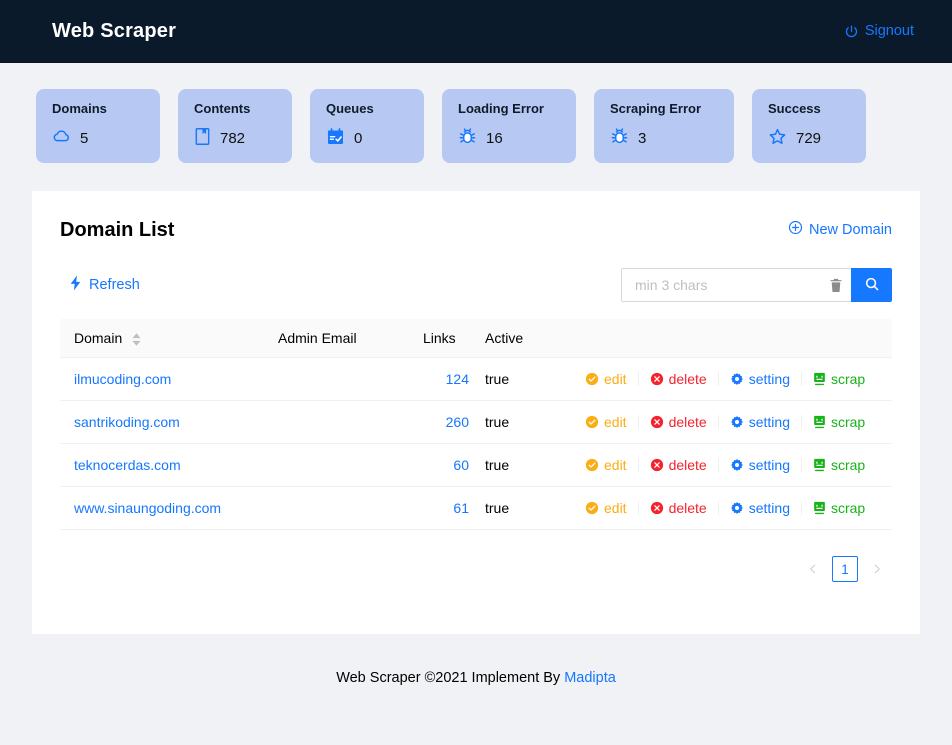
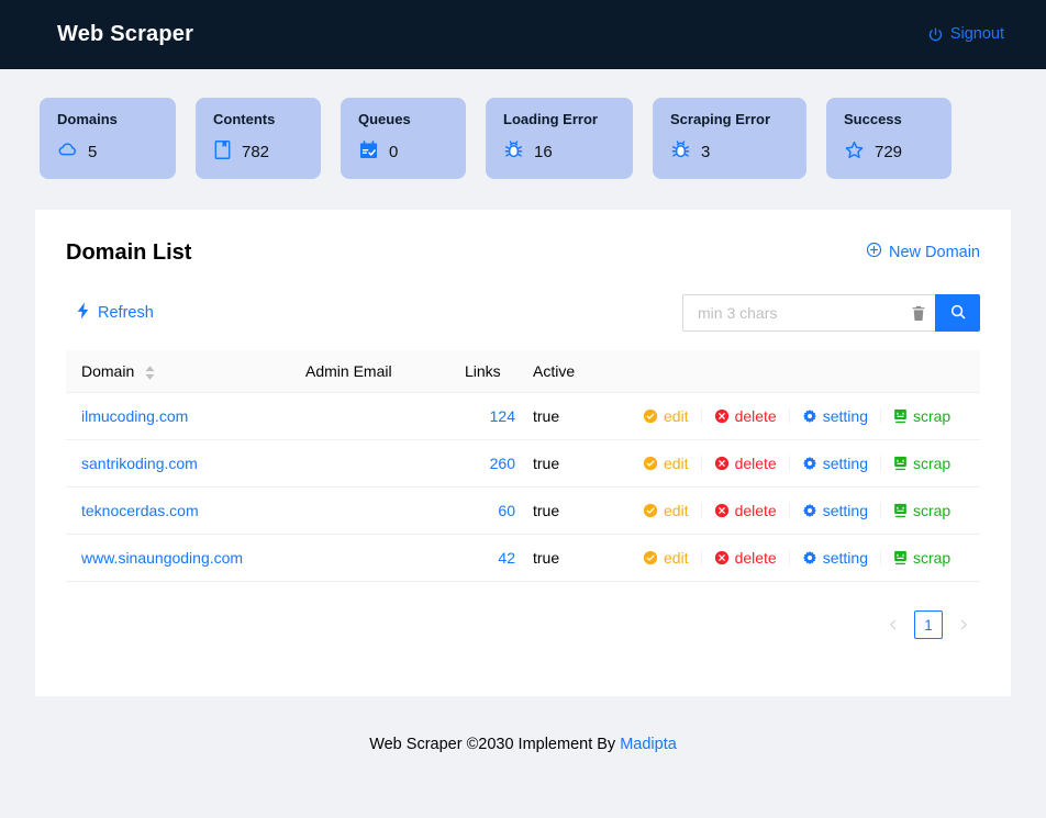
  Web Scraper
  Signout
  Domains
  5
  Contents
  782
  Queues
  0
  Loading Error
  16
  Scraping Error
  3
  Success
  729
  Domain List
  New Domain
  Refresh
  min 3 chars
  Domain	Admin Email	Links	Active
  ilmucoding.com		124	true	edit delete setting scrap
  santrikoding.com		260	true	edit delete setting scrap
  teknocerdas.com		60	true	edit delete setting scrap
- www.sinaungoding.com		61	true	edit delete setting scrap
+ www.sinaungoding.com		42	true	edit delete setting scrap
  1
- Web Scraper ©2021 Implement By Madipta
+ Web Scraper ©2030 Implement By Madipta
